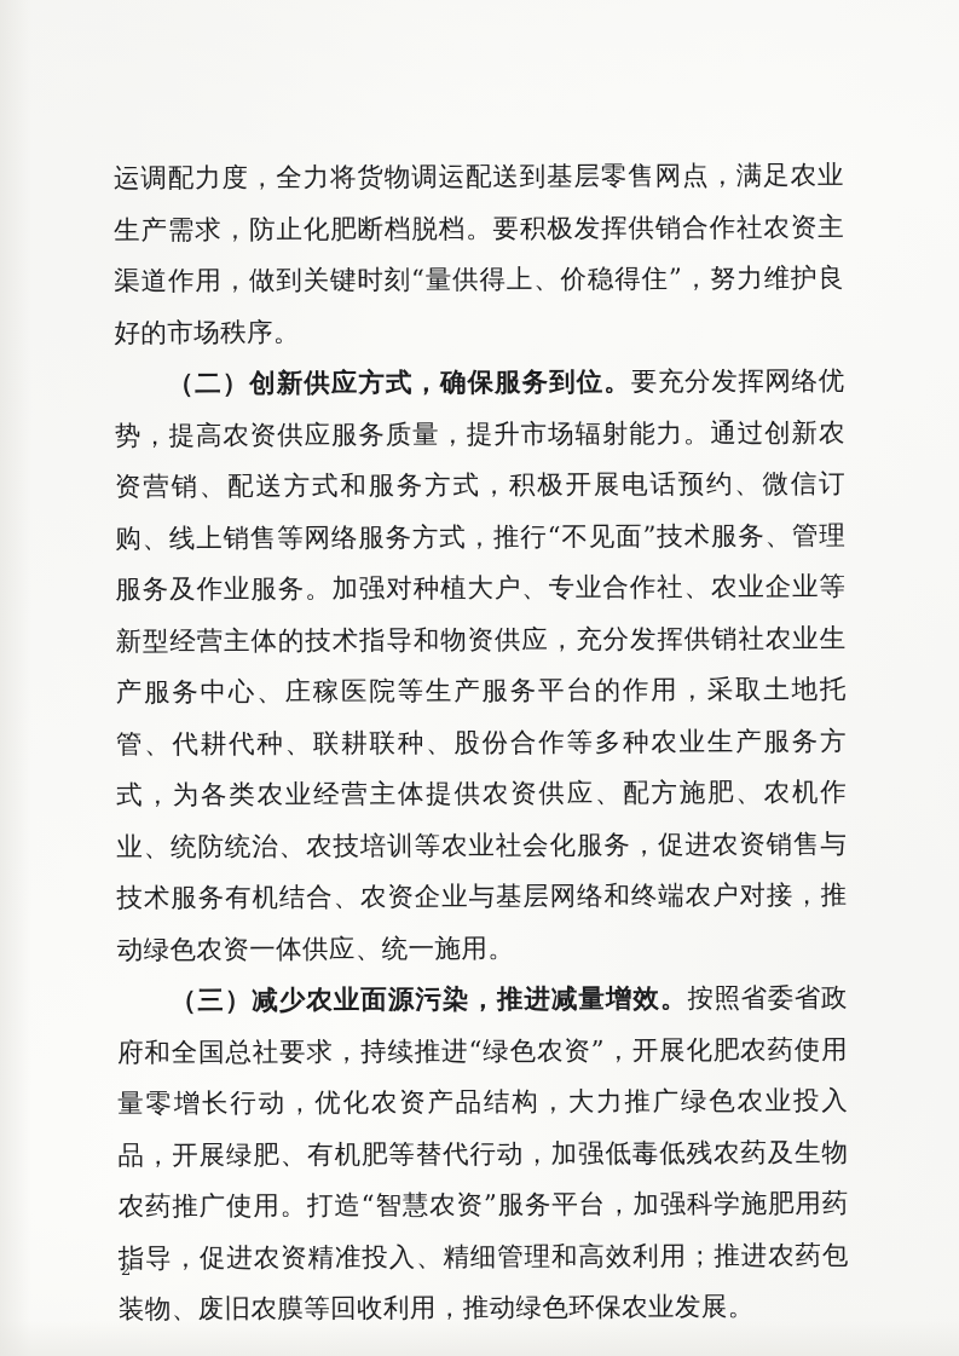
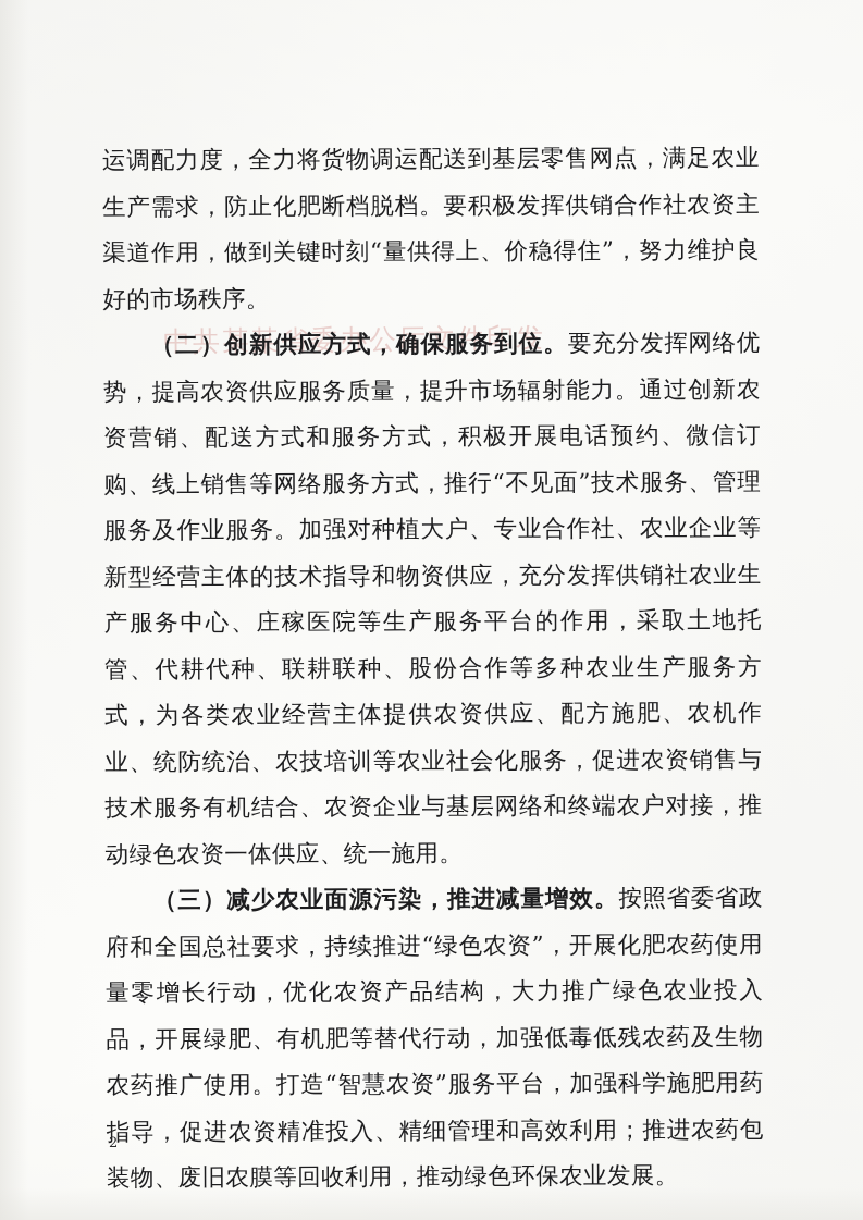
+ 中共某某省委办公厅文件印发
  运调配力度，全力将货物调运配送到基层零售网点，满足农业生产需求，防止化肥断档脱档。要积极发挥供销合作社农资主渠道作用，做到关键时刻“量供得上、价稳得住”，努力维护良好的市场秩序。
  （二）创新供应方式，确保服务到位。要充分发挥网络优势，提高农资供应服务质量，提升市场辐射能力。通过创新农资营销、配送方式和服务方式，积极开展电话预约、微信订购、线上销售等网络服务方式，推行“不见面”技术服务、管理服务及作业服务。加强对种植大户、专业合作社、农业企业等新型经营主体的技术指导和物资供应，充分发挥供销社农业生产服务中心、庄稼医院等生产服务平台的作用，采取土地托管、代耕代种、联耕联种、股份合作等多种农业生产服务方式，为各类农业经营主体提供农资供应、配方施肥、农机作业、统防统治、农技培训等农业社会化服务，促进农资销售与技术服务有机结合、农资企业与基层网络和终端农户对接，推动绿色农资一体供应、统一施用。
  （三）减少农业面源污染，推进减量增效。按照省委省政府和全国总社要求，持续推进“绿色农资”，开展化肥农药使用量零增长行动，优化农资产品结构，大力推广绿色农业投入品，开展绿肥、有机肥等替代行动，加强低毒低残农药及生物农药推广使用。打造“智慧农资”服务平台，加强科学施肥用药指导，促进农资精准投入、精细管理和高效利用；推进农药包装物、废旧农膜等回收利用，推动绿色环保农业发展。
  2
